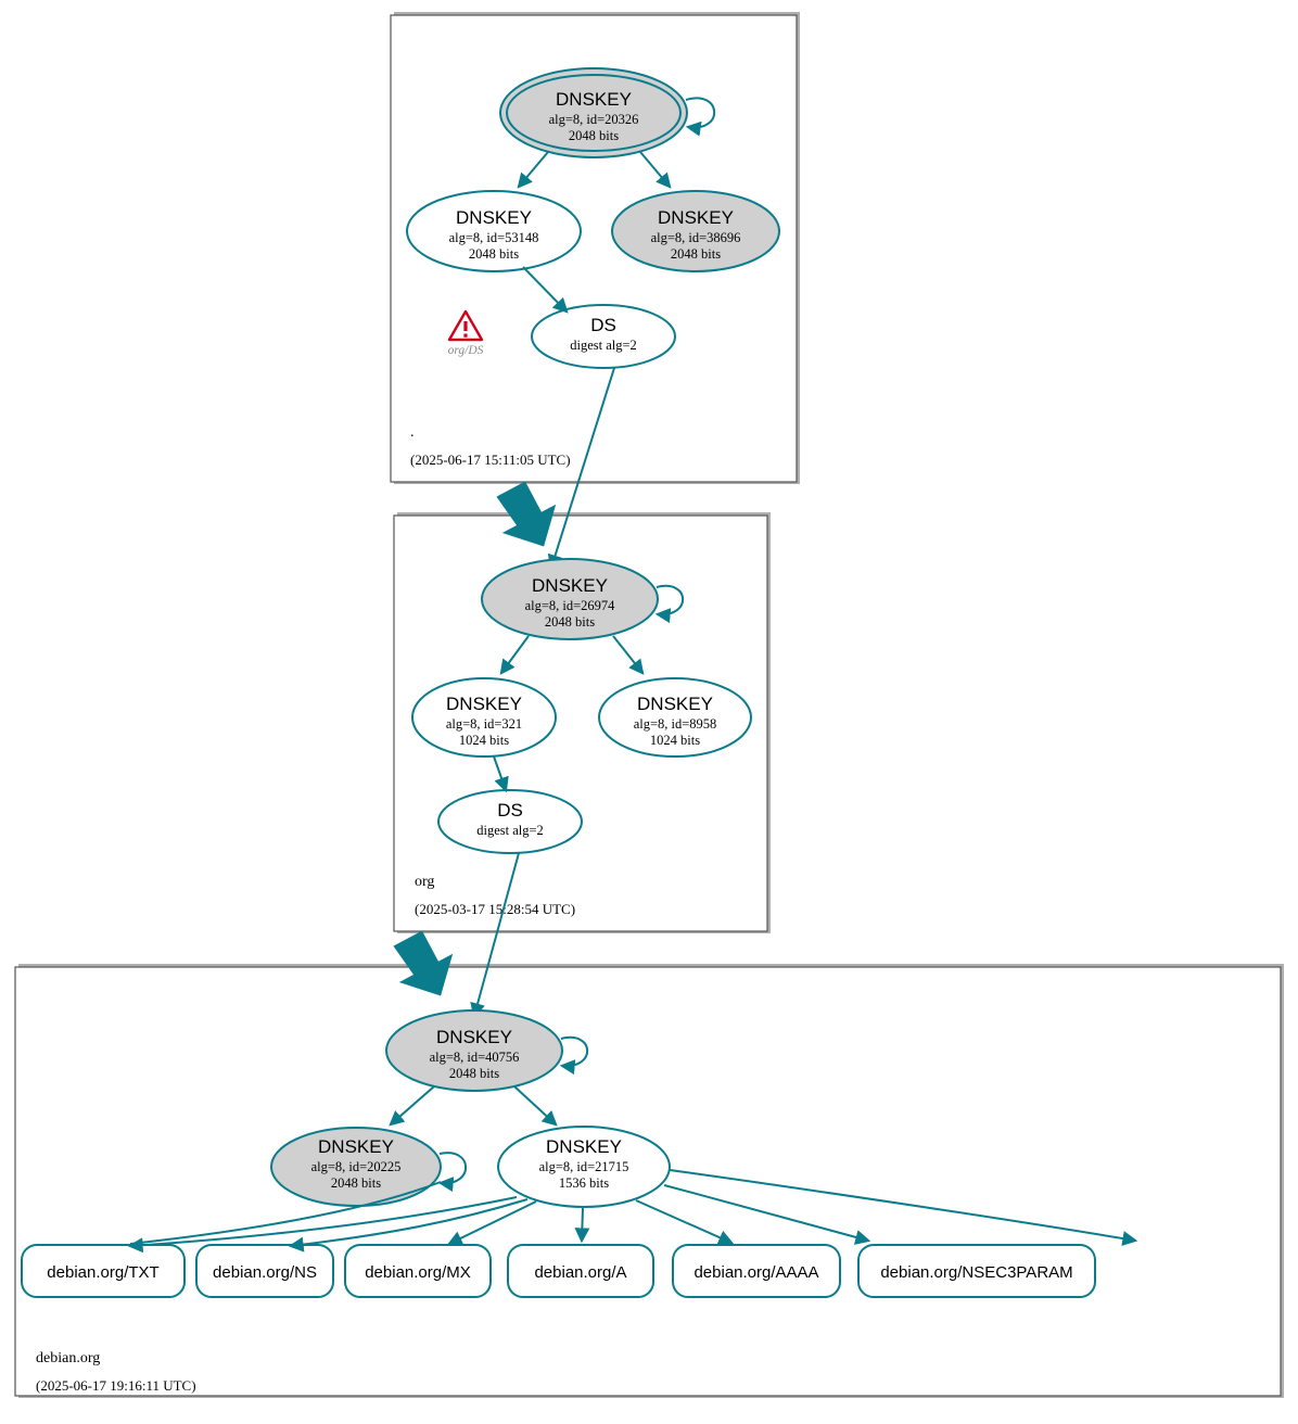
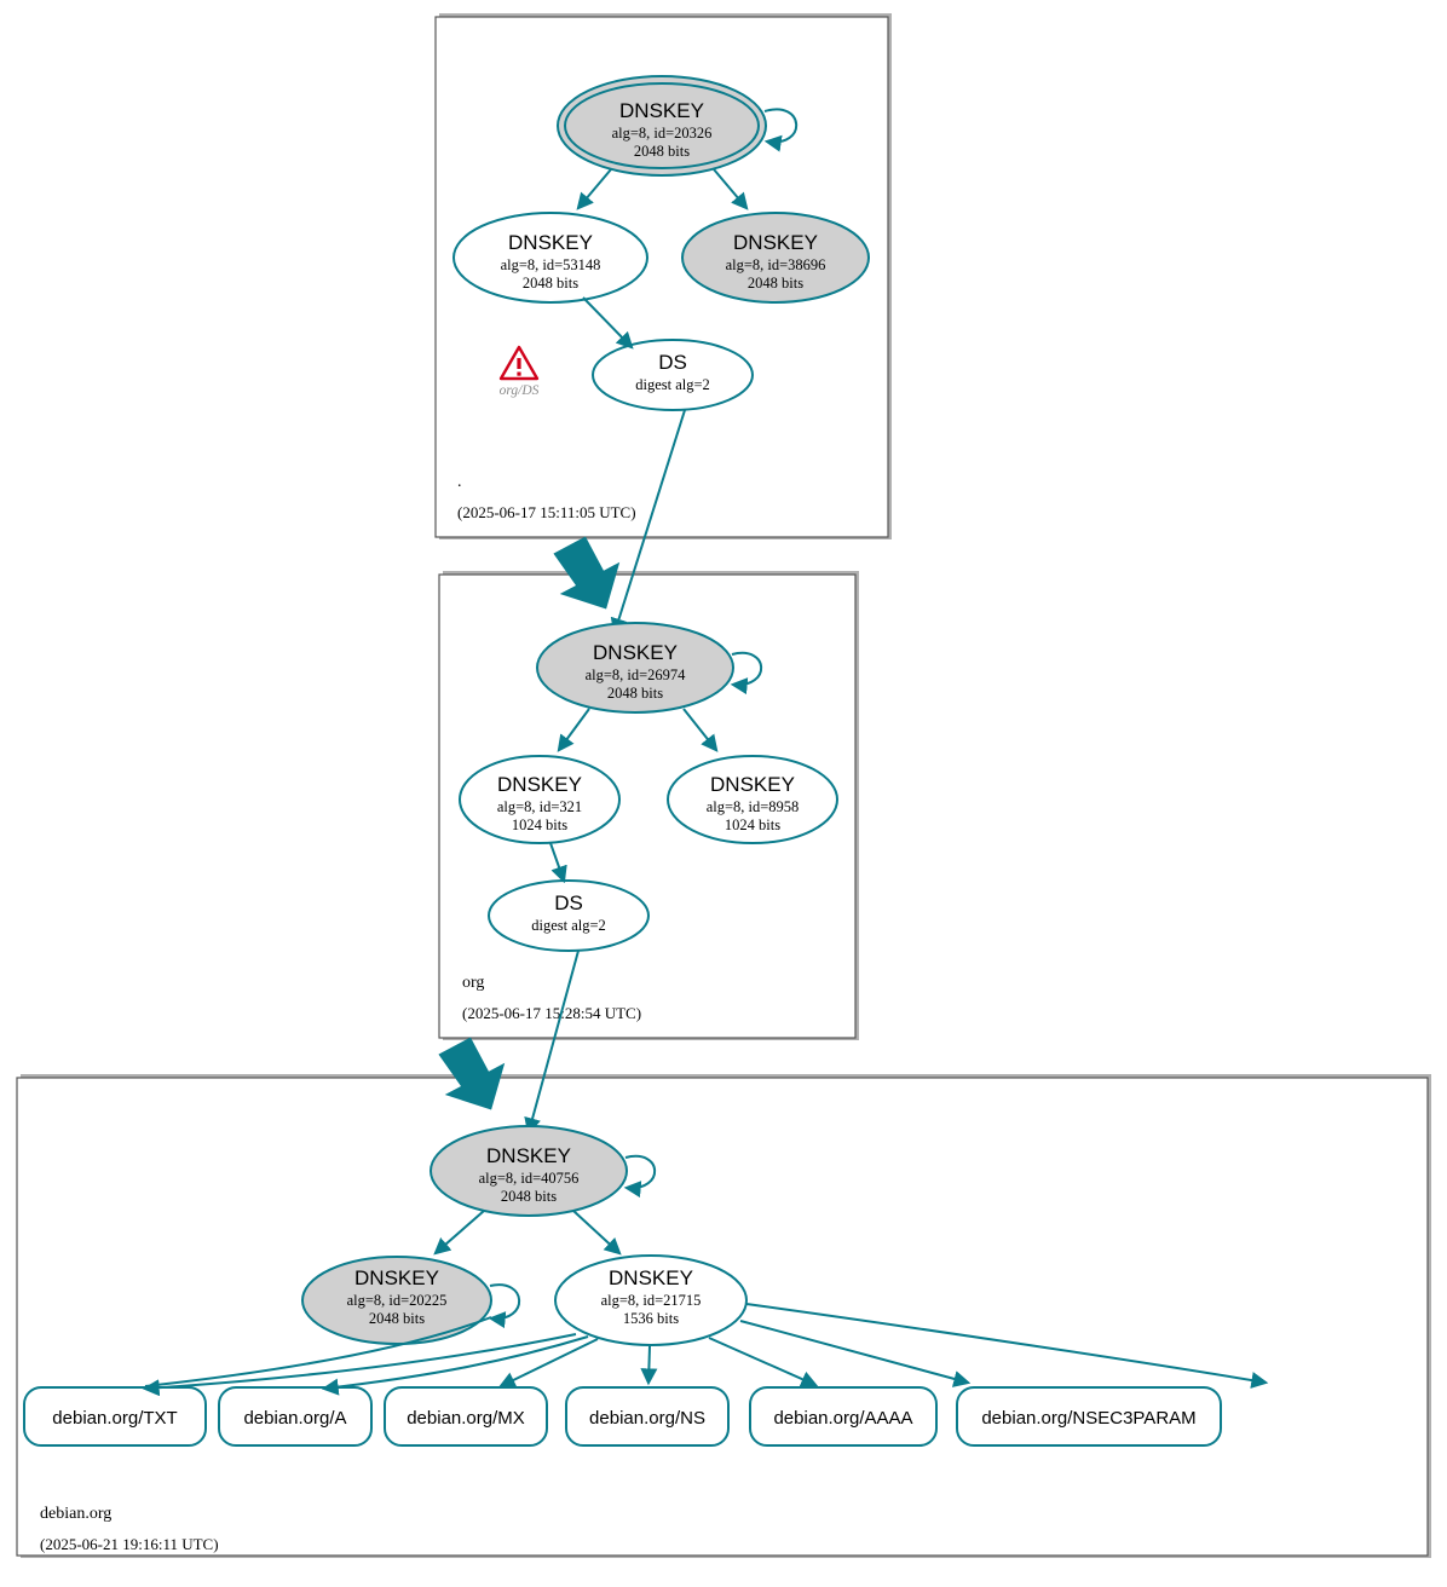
  .
  (2025-06-17 15:11:05 UTC)
  DNSKEY
  alg=8, id=20326
  2048 bits
  DNSKEY
  alg=8, id=53148
  2048 bits
  DNSKEY
  alg=8, id=38696
  2048 bits
  DS
  digest alg=2
  org/DS
  org
- (2025-03-17 15:28:54 UTC)
+ (2025-06-17 15:28:54 UTC)
  DNSKEY
  alg=8, id=26974
  2048 bits
  DNSKEY
  alg=8, id=321
  1024 bits
  DNSKEY
  alg=8, id=8958
  1024 bits
  DS
  digest alg=2
  debian.org
- (2025-06-17 19:16:11 UTC)
+ (2025-06-21 19:16:11 UTC)
  DNSKEY
  alg=8, id=40756
  2048 bits
  DNSKEY
  alg=8, id=20225
  2048 bits
  DNSKEY
  alg=8, id=21715
  1536 bits
  debian.org/TXT
- debian.org/NS
+ debian.org/A
  debian.org/MX
- debian.org/A
+ debian.org/NS
  debian.org/AAAA
  debian.org/NSEC3PARAM
